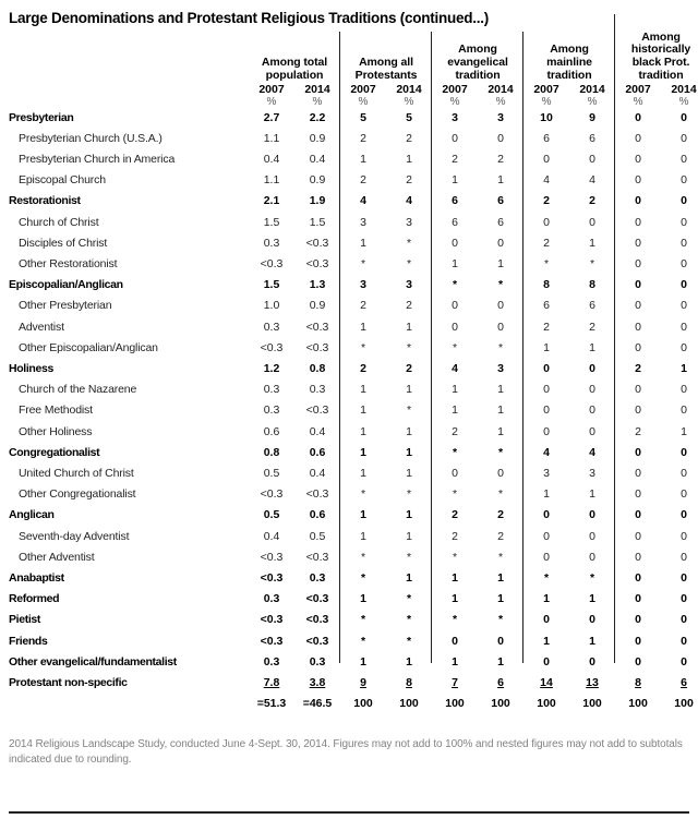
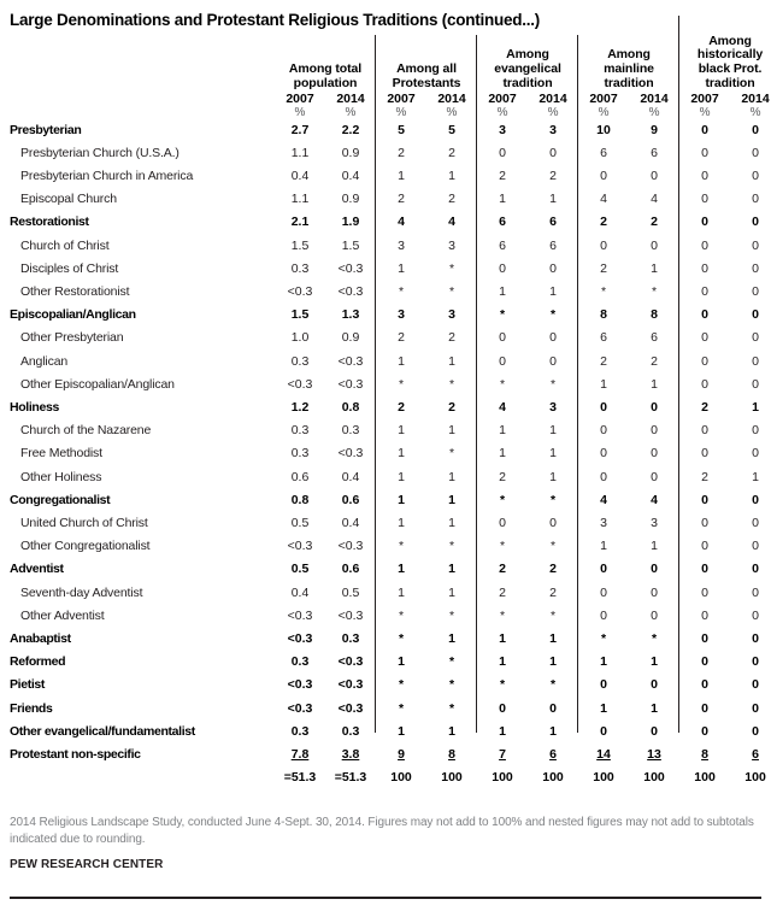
  Large Denominations and Protestant Religious Traditions (continued...)
  	Among total population	Among all Protestants	Among evangelical tradition	Among mainline tradition	Among historically black Prot. tradition
  	2007	2014	2007	2014	2007	2014	2007	2014	2007	2014
  	%	%	%	%	%	%	%	%	%	%
  Presbyterian	2.7	2.2	5	5	3	3	10	9	0	0
  Presbyterian Church (U.S.A.)	1.1	0.9	2	2	0	0	6	6	0	0
  Presbyterian Church in America	0.4	0.4	1	1	2	2	0	0	0	0
  Episcopal Church	1.1	0.9	2	2	1	1	4	4	0	0
  Restorationist	2.1	1.9	4	4	6	6	2	2	0	0
  Church of Christ	1.5	1.5	3	3	6	6	0	0	0	0
  Disciples of Christ	0.3	<0.3	1	*	0	0	2	1	0	0
  Other Restorationist	<0.3	<0.3	*	*	1	1	*	*	0	0
  Episcopalian/Anglican	1.5	1.3	3	3	*	*	8	8	0	0
  Other Presbyterian	1.0	0.9	2	2	0	0	6	6	0	0
- Adventist	0.3	<0.3	1	1	0	0	2	2	0	0
+ Anglican	0.3	<0.3	1	1	0	0	2	2	0	0
  Other Episcopalian/Anglican	<0.3	<0.3	*	*	*	*	1	1	0	0
  Holiness	1.2	0.8	2	2	4	3	0	0	2	1
  Church of the Nazarene	0.3	0.3	1	1	1	1	0	0	0	0
  Free Methodist	0.3	<0.3	1	*	1	1	0	0	0	0
  Other Holiness	0.6	0.4	1	1	2	1	0	0	2	1
  Congregationalist	0.8	0.6	1	1	*	*	4	4	0	0
  United Church of Christ	0.5	0.4	1	1	0	0	3	3	0	0
  Other Congregationalist	<0.3	<0.3	*	*	*	*	1	1	0	0
- Anglican	0.5	0.6	1	1	2	2	0	0	0	0
+ Adventist	0.5	0.6	1	1	2	2	0	0	0	0
  Seventh-day Adventist	0.4	0.5	1	1	2	2	0	0	0	0
  Other Adventist	<0.3	<0.3	*	*	*	*	0	0	0	0
  Anabaptist	<0.3	0.3	*	1	1	1	*	*	0	0
  Reformed	0.3	<0.3	1	*	1	1	1	1	0	0
  Pietist	<0.3	<0.3	*	*	*	*	0	0	0	0
  Friends	<0.3	<0.3	*	*	0	0	1	1	0	0
  Other evangelical/fundamentalist	0.3	0.3	1	1	1	1	0	0	0	0
  Protestant non-specific	7.8	3.8	9	8	7	6	14	13	8	6
- 	=51.3	=46.5	100	100	100	100	100	100	100	100
+ 	=51.3	=51.3	100	100	100	100	100	100	100	100
  2014 Religious Landscape Study, conducted June 4-Sept. 30, 2014. Figures may not add to 100% and nested figures may not add to subtotals indicated due to rounding.
+ PEW RESEARCH CENTER
